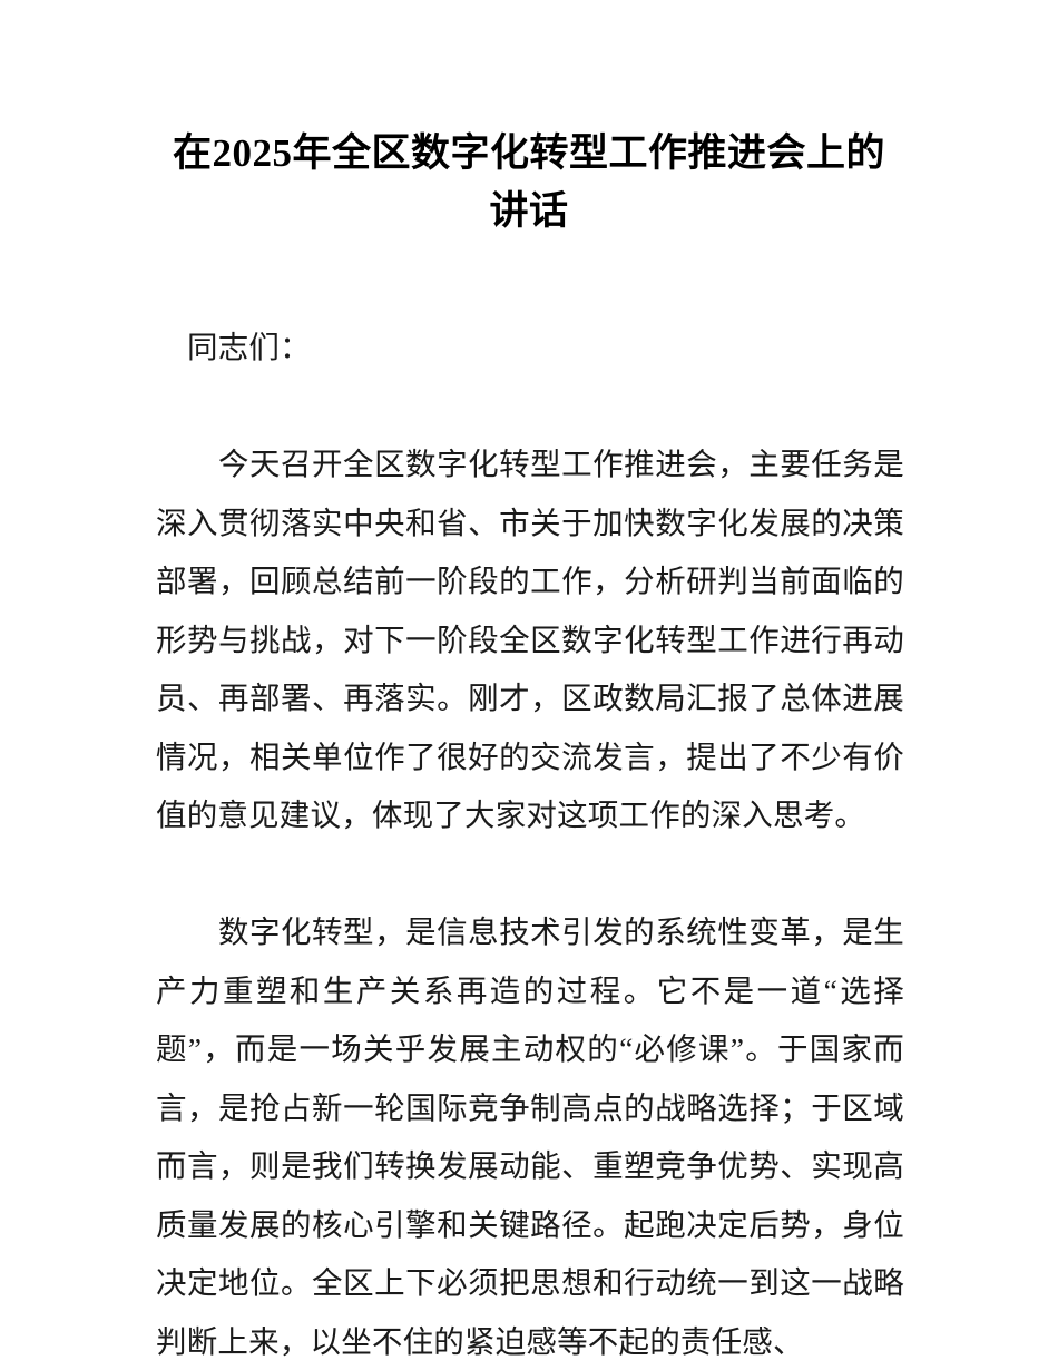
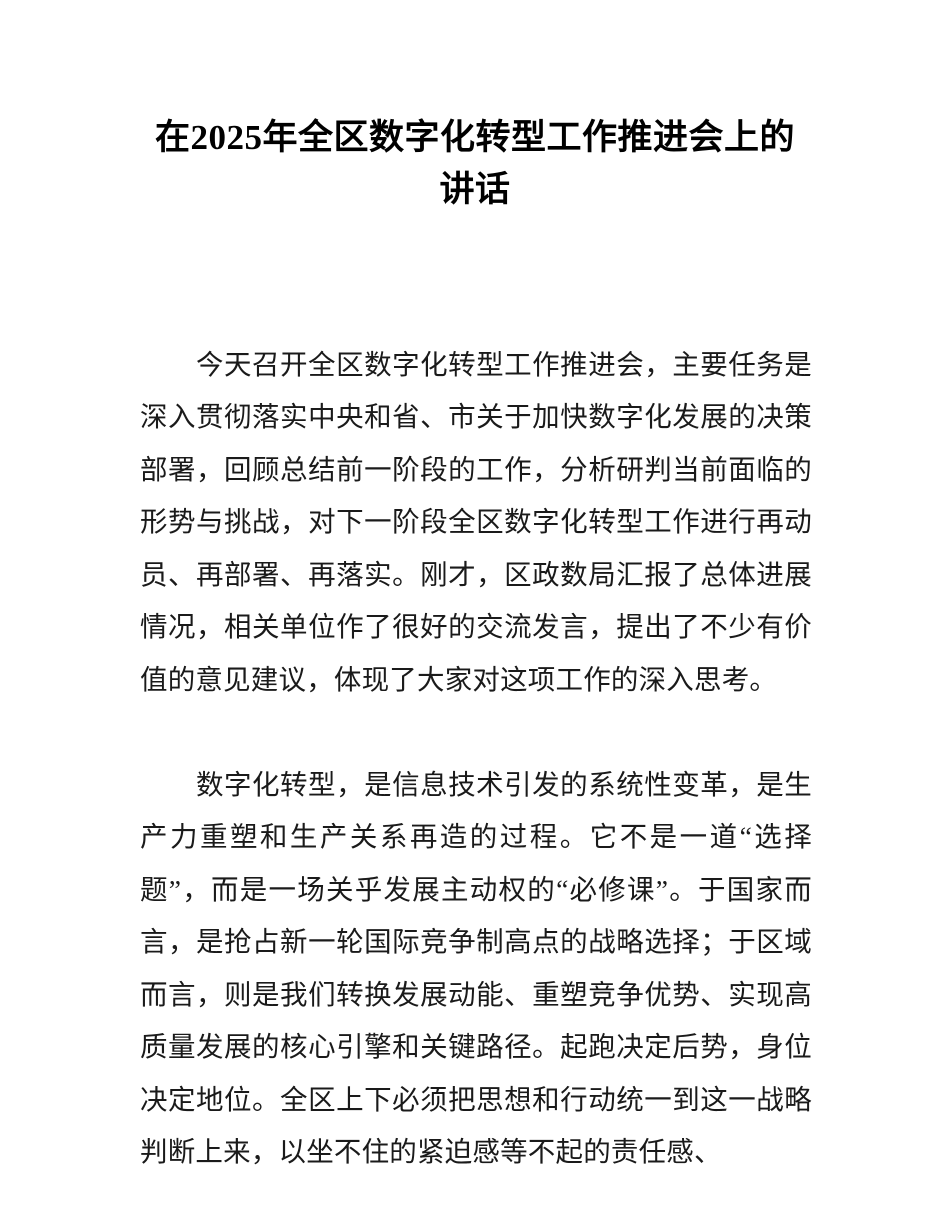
  在2025年全区数字化转型工作推进会上的讲话
- 同志们：
  今天召开全区数字化转型工作推进会，主要任务是深入贯彻落实中央和省、市关于加快数字化发展的决策部署，回顾总结前一阶段的工作，分析研判当前面临的形势与挑战，对下一阶段全区数字化转型工作进行再动员、再部署、再落实。刚才，区政数局汇报了总体进展情况，相关单位作了很好的交流发言，提出了不少有价值的意见建议，体现了大家对这项工作的深入思考。
  数字化转型，是信息技术引发的系统性变革，是生产力重塑和生产关系再造的过程。它不是一道“选择题”，而是一场关乎发展主动权的“必修课”。于国家而言，是抢占新一轮国际竞争制高点的战略选择；于区域而言，则是我们转换发展动能、重塑竞争优势、实现高质量发展的核心引擎和关键路径。起跑决定后势，身位决定地位。全区上下必须把思想和行动统一到这一战略判断上来，以坐不住的紧迫感等不起的责任感、
